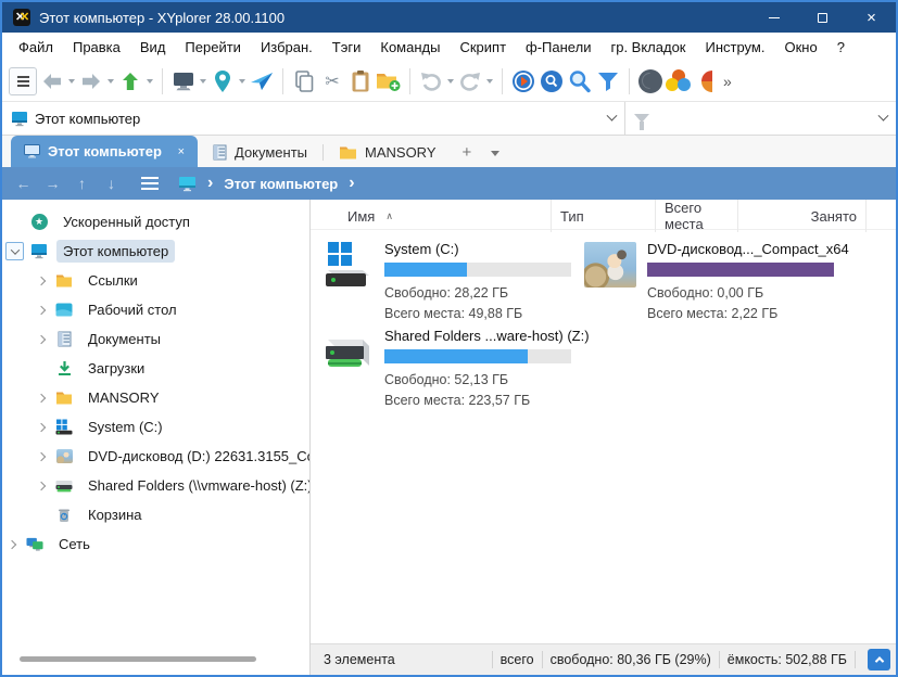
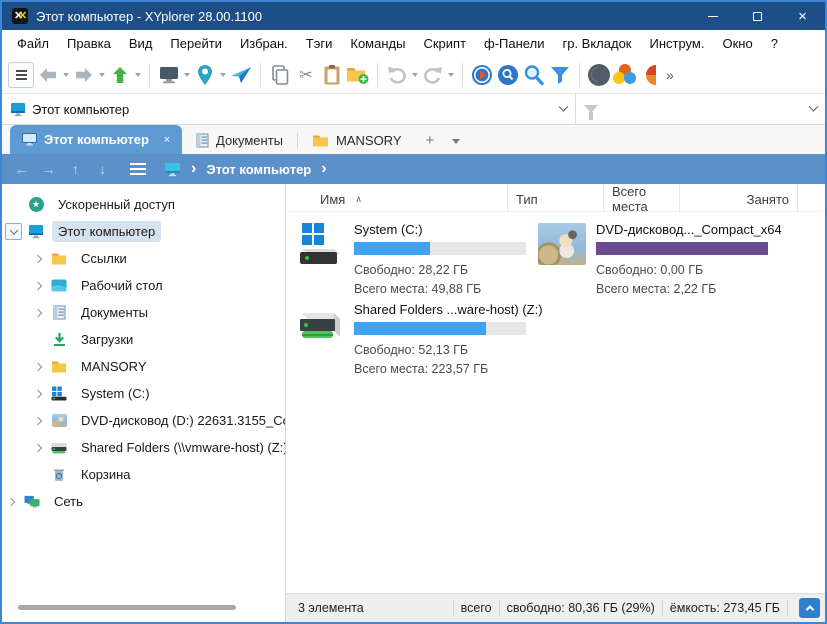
  ✕
  ✕
  Этот компьютер - XYplorer 28.00.1100
  ×
  Файл
  Правка
  Вид
  Перейти
  Избран.
  Тэги
  Команды
  Скрипт
  ф-Панели
  гр. Вкладок
  Инструм.
  Окно
  ?
  ✂
  »
  Этот компьютер
  Этот компьютер
  ×
  Документы
  MANSORY
  +
  ←
  →
  ↑
  ↓
  ›
  Этот компьютер
  ›
  ★
  Ускоренный доступ
  Этот компьютер
  Ссылки
  Рабочий стол
  Документы
  Загрузки
  MANSORY
  System (C:)
  DVD-дисковод (D:) 22631.3155_C
  Shared Folders (\\vmware-host) (Z:
  Корзина
  Сеть
  Имя
  ∧
  Тип
  Всего места
  Занято
  System (C:)
  Свободно: 28,22 ГБ
  Всего места: 49,88 ГБ
  DVD-дисковод..._Compact_x64
  Свободно: 0,00 ГБ
  Всего места: 2,22 ГБ
  Shared Folders ...ware-host) (Z:)
  Свободно: 52,13 ГБ
  Всего места: 223,57 ГБ
  3 элемента
  всего
  свободно: 80,36 ГБ (29%)
- ёмкость: 502,88 ГБ
+ ёмкость: 273,45 ГБ
